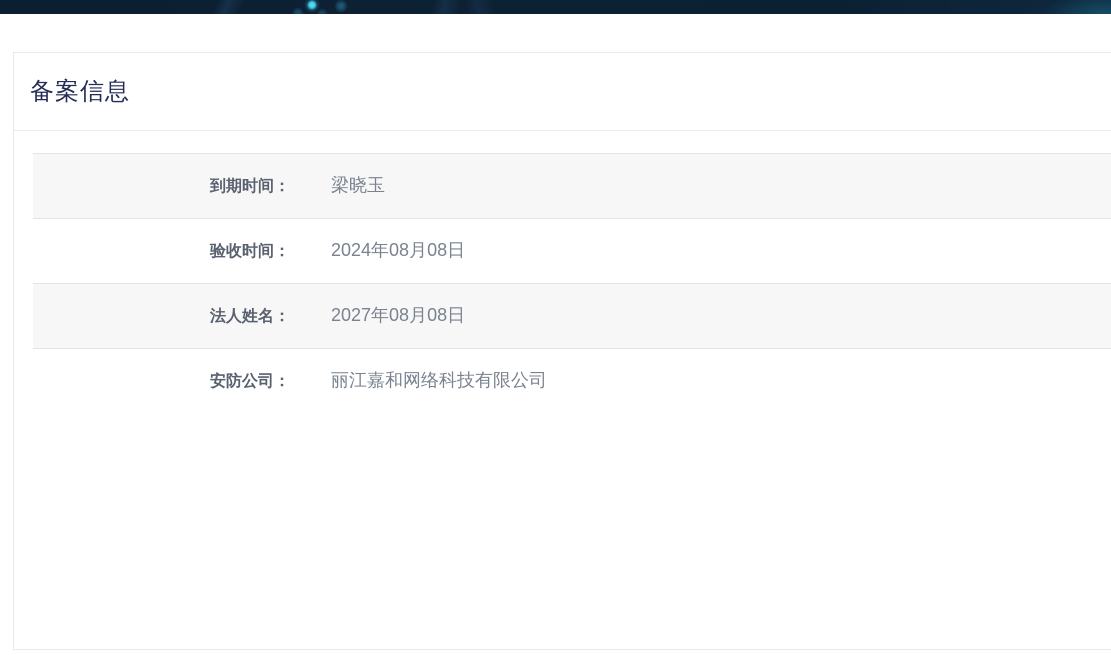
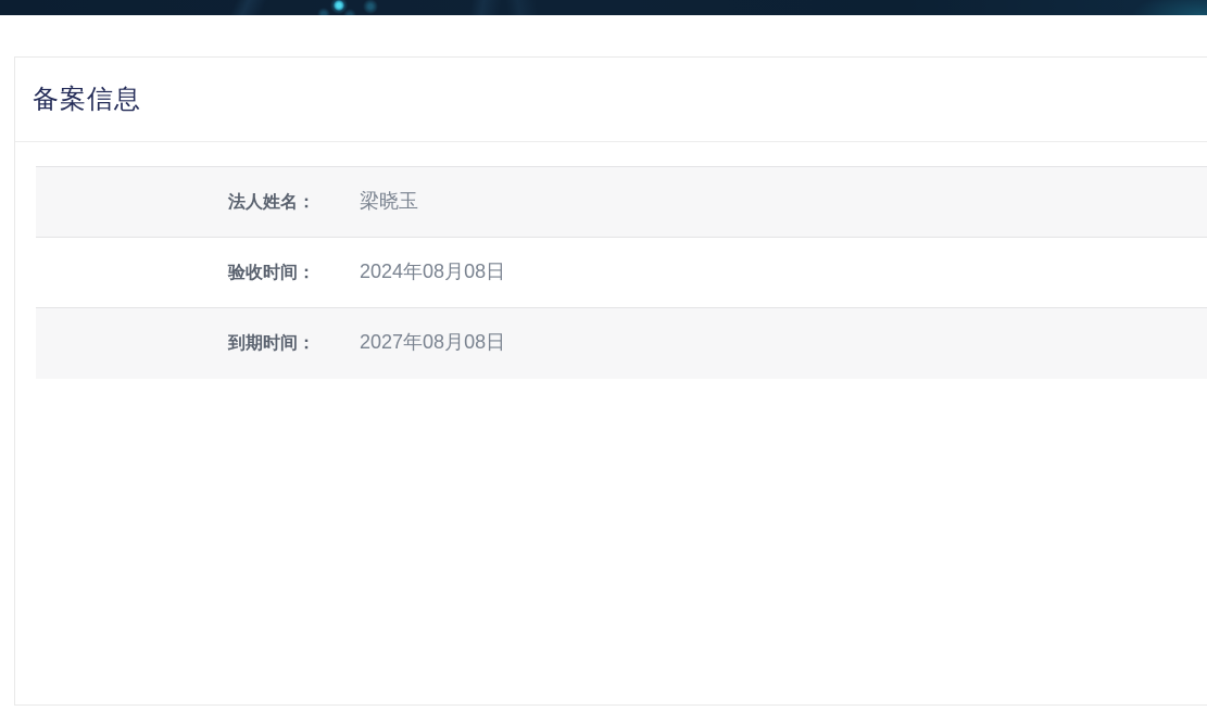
  备案信息
- 到期时间：	梁晓玉
+ 法人姓名：	梁晓玉
  验收时间：	2024年08月08日
- 法人姓名：	2027年08月08日
+ 到期时间：	2027年08月08日
- 安防公司：	丽江嘉和网络科技有限公司
